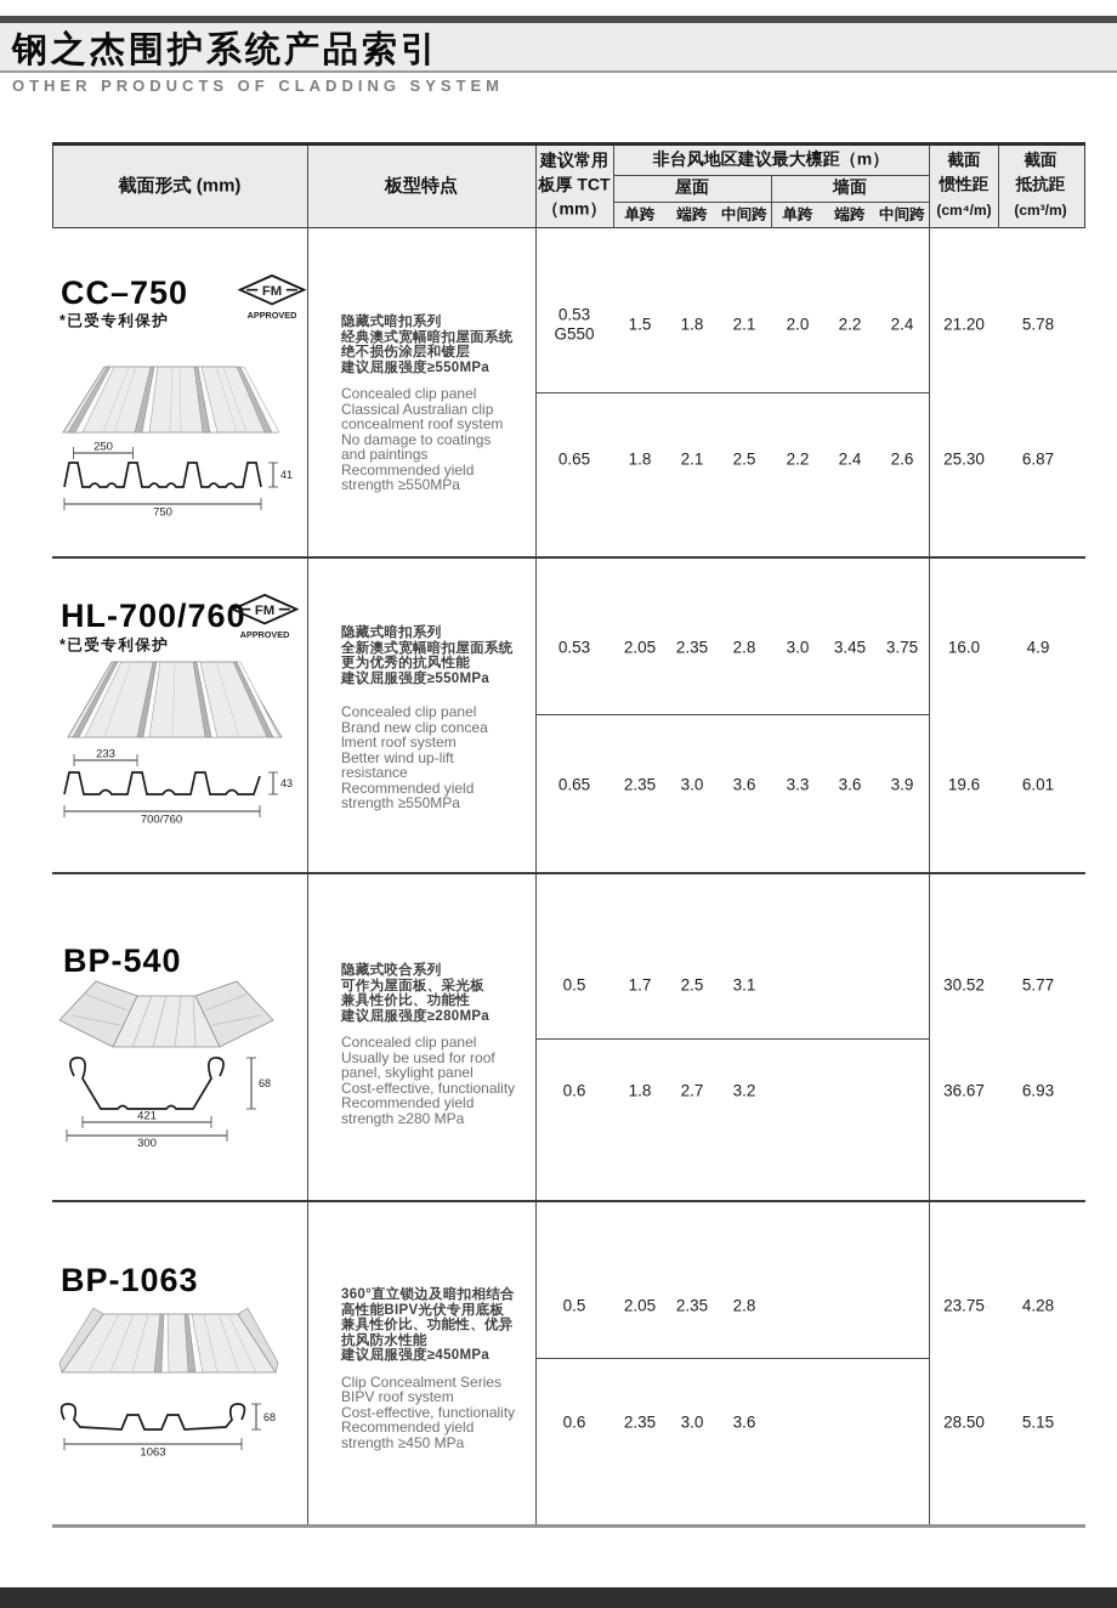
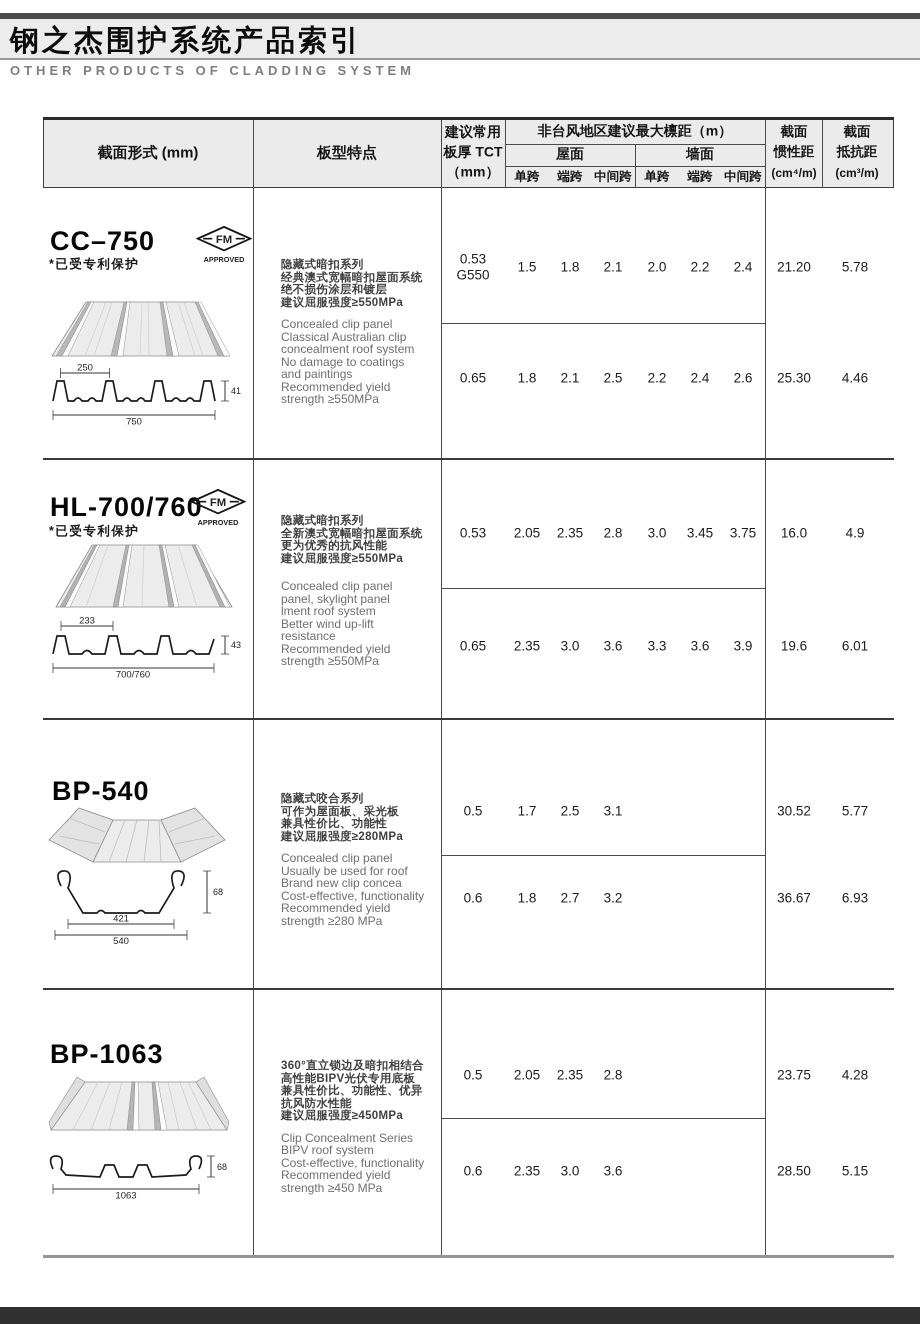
  钢之杰围护系统产品索引
  OTHER PRODUCTS OF CLADDING SYSTEM
  截面形式 (mm)
  板型特点
  建议常用
  板厚 TCT
  （mm）
  非台风地区建议最大檩距（m）
  屋面
  墙面
  单跨
  端跨
  中间跨
  单跨
  端跨
  中间跨
  截面
  惯性距
  (cm⁴/m)
  截面
  抵抗距
  (cm³/m)
  CC–750
  *已受专利保护
  FM
  APPROVED
  250
  750
  41
  隐藏式暗扣系列
  经典澳式宽幅暗扣屋面系统
  绝不损伤涂层和镀层
  建议屈服强度≥550MPa
  Concealed clip panel
  Classical Australian clip
  concealment roof system
  No damage to coatings
  and paintings
  Recommended yield
  strength ≥550MPa
  0.53
  G550
  1.5
  1.8
  2.1
  2.0
  2.2
  2.4
  21.20
  5.78
  0.65
  1.8
  2.1
  2.5
  2.2
  2.4
  2.6
  25.30
- 6.87
+ 4.46
  HL-700/760
  *已受专利保护
  FM
  APPROVED
  233
  700/760
  43
  隐藏式暗扣系列
  全新澳式宽幅暗扣屋面系统
  更为优秀的抗风性能
  建议屈服强度≥550MPa
  Concealed clip panel
- Brand new clip concea
+ panel, skylight panel
  lment roof system
  Better wind up-lift
  resistance
  Recommended yield
  strength ≥550MPa
  0.53
  2.05
  2.35
  2.8
  3.0
  3.45
  3.75
  16.0
  4.9
  0.65
  2.35
  3.0
  3.6
  3.3
  3.6
  3.9
  19.6
  6.01
  BP-540
  68
  421
- 300
+ 540
  隐藏式咬合系列
  可作为屋面板、采光板
  兼具性价比、功能性
  建议屈服强度≥280MPa
  Concealed clip panel
  Usually be used for roof
- panel, skylight panel
+ Brand new clip concea
  Cost-effective, functionality
  Recommended yield
  strength ≥280 MPa
  0.5
  1.7
  2.5
  3.1
  30.52
  5.77
  0.6
  1.8
  2.7
  3.2
  36.67
  6.93
  BP-1063
  1063
  68
  360°直立锁边及暗扣相结合
  高性能BIPV光伏专用底板
  兼具性价比、功能性、优异
  抗风防水性能
  建议屈服强度≥450MPa
  Clip Concealment Series
  BIPV roof system
  Cost-effective, functionality
  Recommended yield
  strength ≥450 MPa
  0.5
  2.05
  2.35
  2.8
  23.75
  4.28
  0.6
  2.35
  3.0
  3.6
  28.50
  5.15
